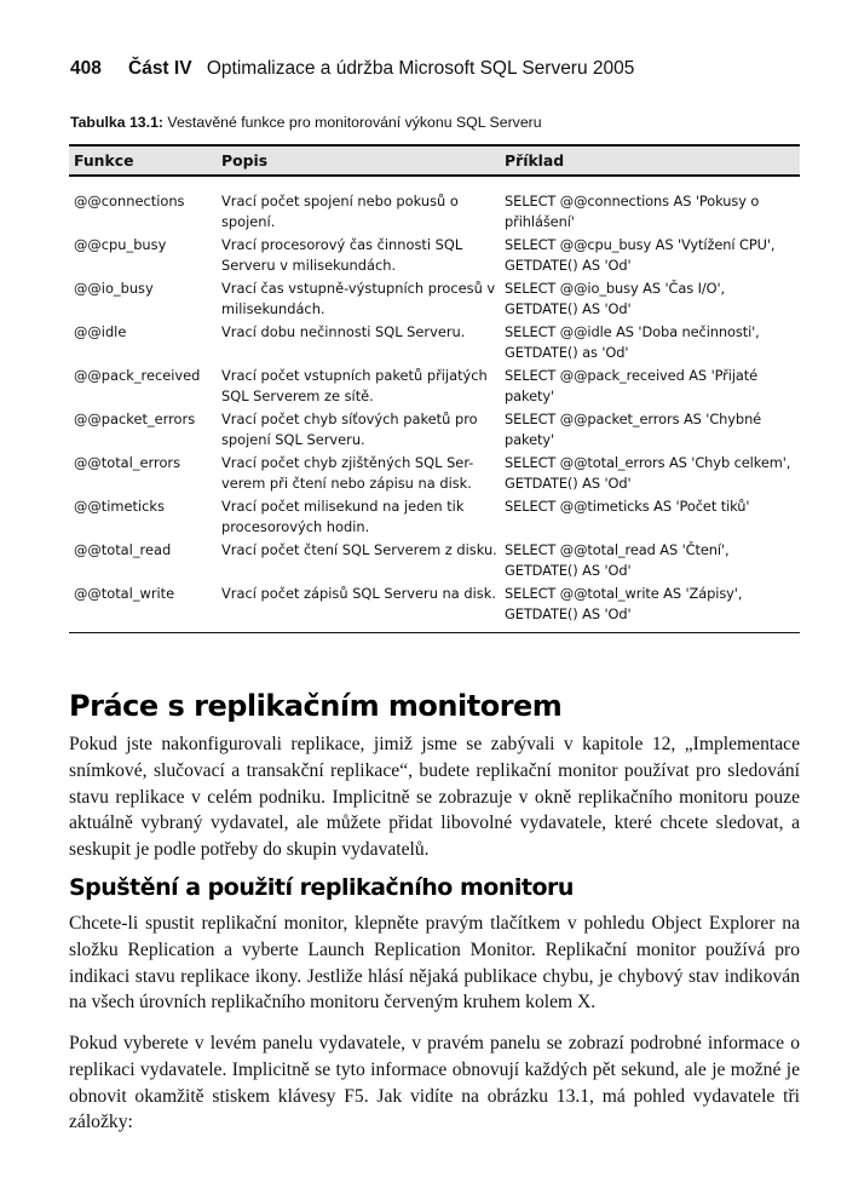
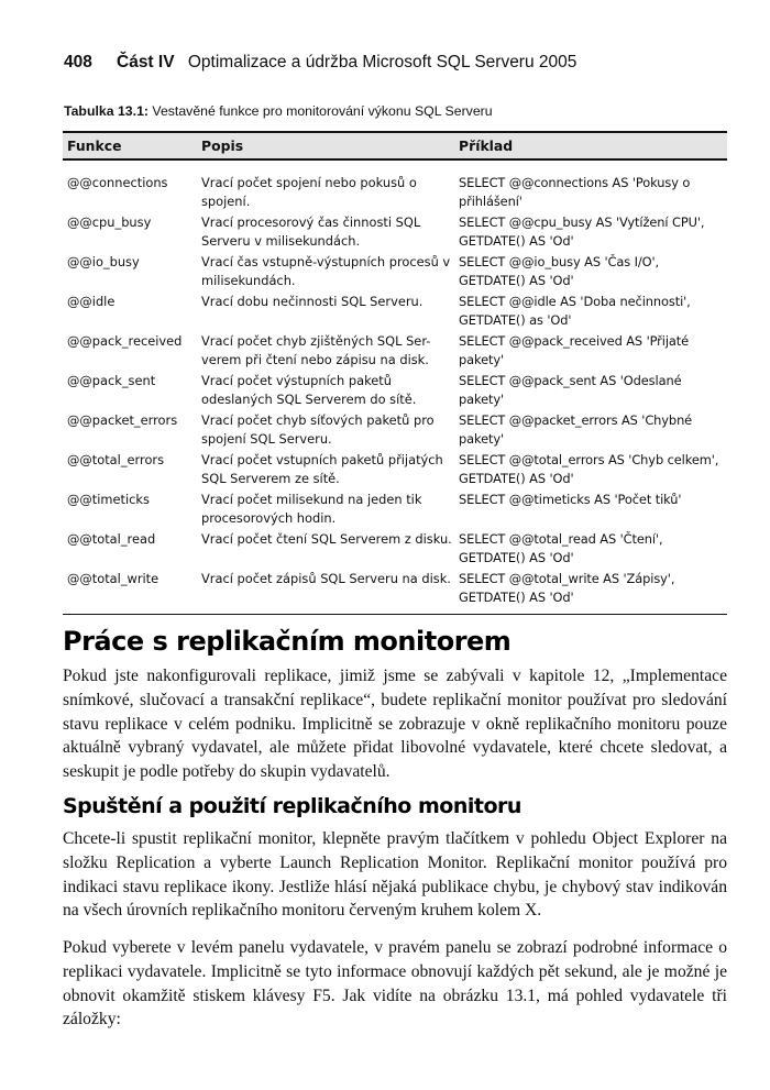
  408 Část IV Optimalizace a údržba Microsoft SQL Serveru 2005
  Tabulka 13.1: Vestavěné funkce pro monitorování výkonu SQL Serveru
  Funkce	Popis	Příklad
  @@connections	Vrací počet spojení nebo pokusů o spojení.	SELECT @@connections AS 'Pokusy o přihlášení'
  @@cpu_busy	Vrací procesorový čas činnosti SQL Serveru v milisekundách.	SELECT @@cpu_busy AS 'Vytížení CPU', GETDATE() AS 'Od'
  @@io_busy	Vrací čas vstupně-výstupních procesů v milisekundách.	SELECT @@io_busy AS 'Čas I/O', GETDATE() AS 'Od'
  @@idle	Vrací dobu nečinnosti SQL Serveru.	SELECT @@idle AS 'Doba nečinnosti', GETDATE() as 'Od'
- @@pack_received	Vrací počet vstupních paketů přijatých SQL Serverem ze sítě.	SELECT @@pack_received AS 'Přijaté pakety'
+ @@pack_received	Vrací počet chyb zjištěných SQL Ser-verem při čtení nebo zápisu na disk.	SELECT @@pack_received AS 'Přijaté pakety'
+ @@pack_sent	Vrací počet výstupních paketů odeslaných SQL Serverem do sítě.	SELECT @@pack_sent AS 'Odeslané pakety'
  @@packet_errors	Vrací počet chyb síťových paketů pro spojení SQL Serveru.	SELECT @@packet_errors AS 'Chybné pakety'
- @@total_errors	Vrací počet chyb zjištěných SQL Ser-verem při čtení nebo zápisu na disk.	SELECT @@total_errors AS 'Chyb celkem', GETDATE() AS 'Od'
+ @@total_errors	Vrací počet vstupních paketů přijatých SQL Serverem ze sítě.	SELECT @@total_errors AS 'Chyb celkem', GETDATE() AS 'Od'
  @@timeticks	Vrací počet milisekund na jeden tik procesorových hodin.	SELECT @@timeticks AS 'Počet tiků'
  @@total_read	Vrací počet čtení SQL Serverem z disku.	SELECT @@total_read AS 'Čtení', GETDATE() AS 'Od'
  @@total_write	Vrací počet zápisů SQL Serveru na disk.	SELECT @@total_write AS 'Zápisy', GETDATE() AS 'Od'
  Práce s replikačním monitorem
  Pokud jste nakonfigurovali replikace, jimiž jsme se zabývali v kapitole 12, „Implementace snímkové, slučovací a transakční replikace“, budete replikační monitor používat pro sledování stavu replikace v celém podniku. Implicitně se zobrazuje v okně replikačního monitoru pouze aktuálně vybraný vydavatel, ale můžete přidat libovolné vydavatele, které chcete sledovat, a seskupit je podle potřeby do skupin vydavatelů.
  Spuštění a použití replikačního monitoru
  Chcete-li spustit replikační monitor, klepněte pravým tlačítkem v pohledu Object Explorer na složku Replication a vyberte Launch Replication Monitor. Replikační monitor používá pro indikaci stavu replikace ikony. Jestliže hlásí nějaká publikace chybu, je chybový stav indikován na všech úrovních replikačního monitoru červeným kruhem kolem X.
  Pokud vyberete v levém panelu vydavatele, v pravém panelu se zobrazí podrobné informace o replikaci vydavatele. Implicitně se tyto informace obnovují každých pět sekund, ale je možné je obnovit okamžitě stiskem klávesy F5. Jak vidíte na obrázku 13.1, má pohled vydavatele tři záložky:
